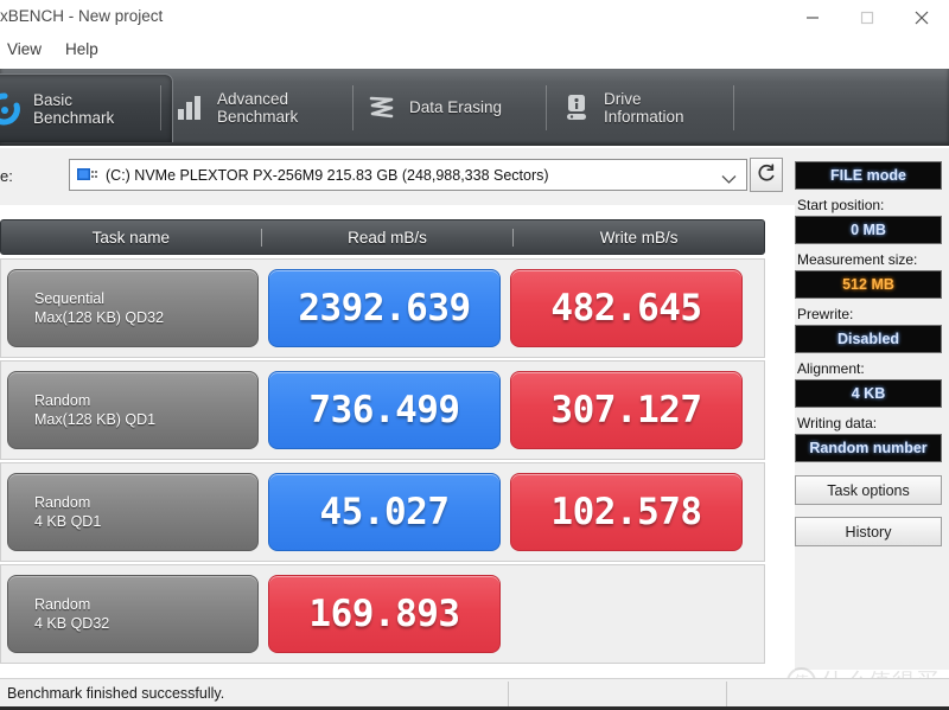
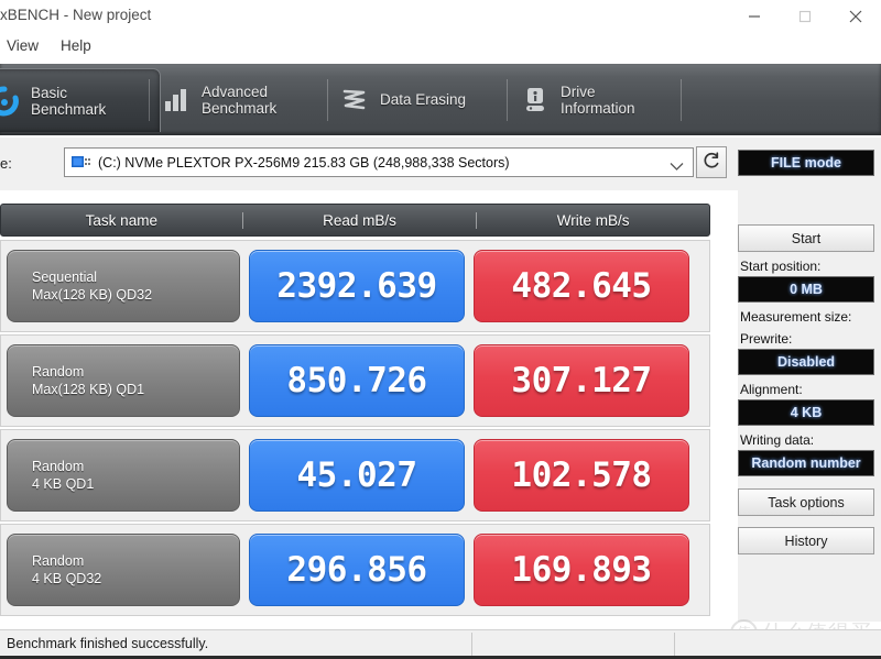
  xBENCH - New project
  View
  Help
  Basic
  Benchmark
  Advanced
  Benchmark
  Data Erasing
  Drive
  Information
  e:
  (C:) NVMe PLEXTOR PX-256M9 215.83 GB (248,988,338 Sectors)
  Task name
  Read mB/s
  Write mB/s
  Sequential
  Max(128 KB) QD32
  2392.639
  482.645
  Random
  Max(128 KB) QD1
- 736.499
+ 850.726
  307.127
  Random
  4 KB QD1
  45.027
  102.578
  Random
  4 KB QD32
+ 296.856
  169.893
  FILE mode
+ Start
  Start position:
  0 MB
  Measurement size:
- 512 MB
  Prewrite:
  Disabled
  Alignment:
  4 KB
  Writing data:
  Random number
  Task options
  History
  Benchmark finished successfully.
